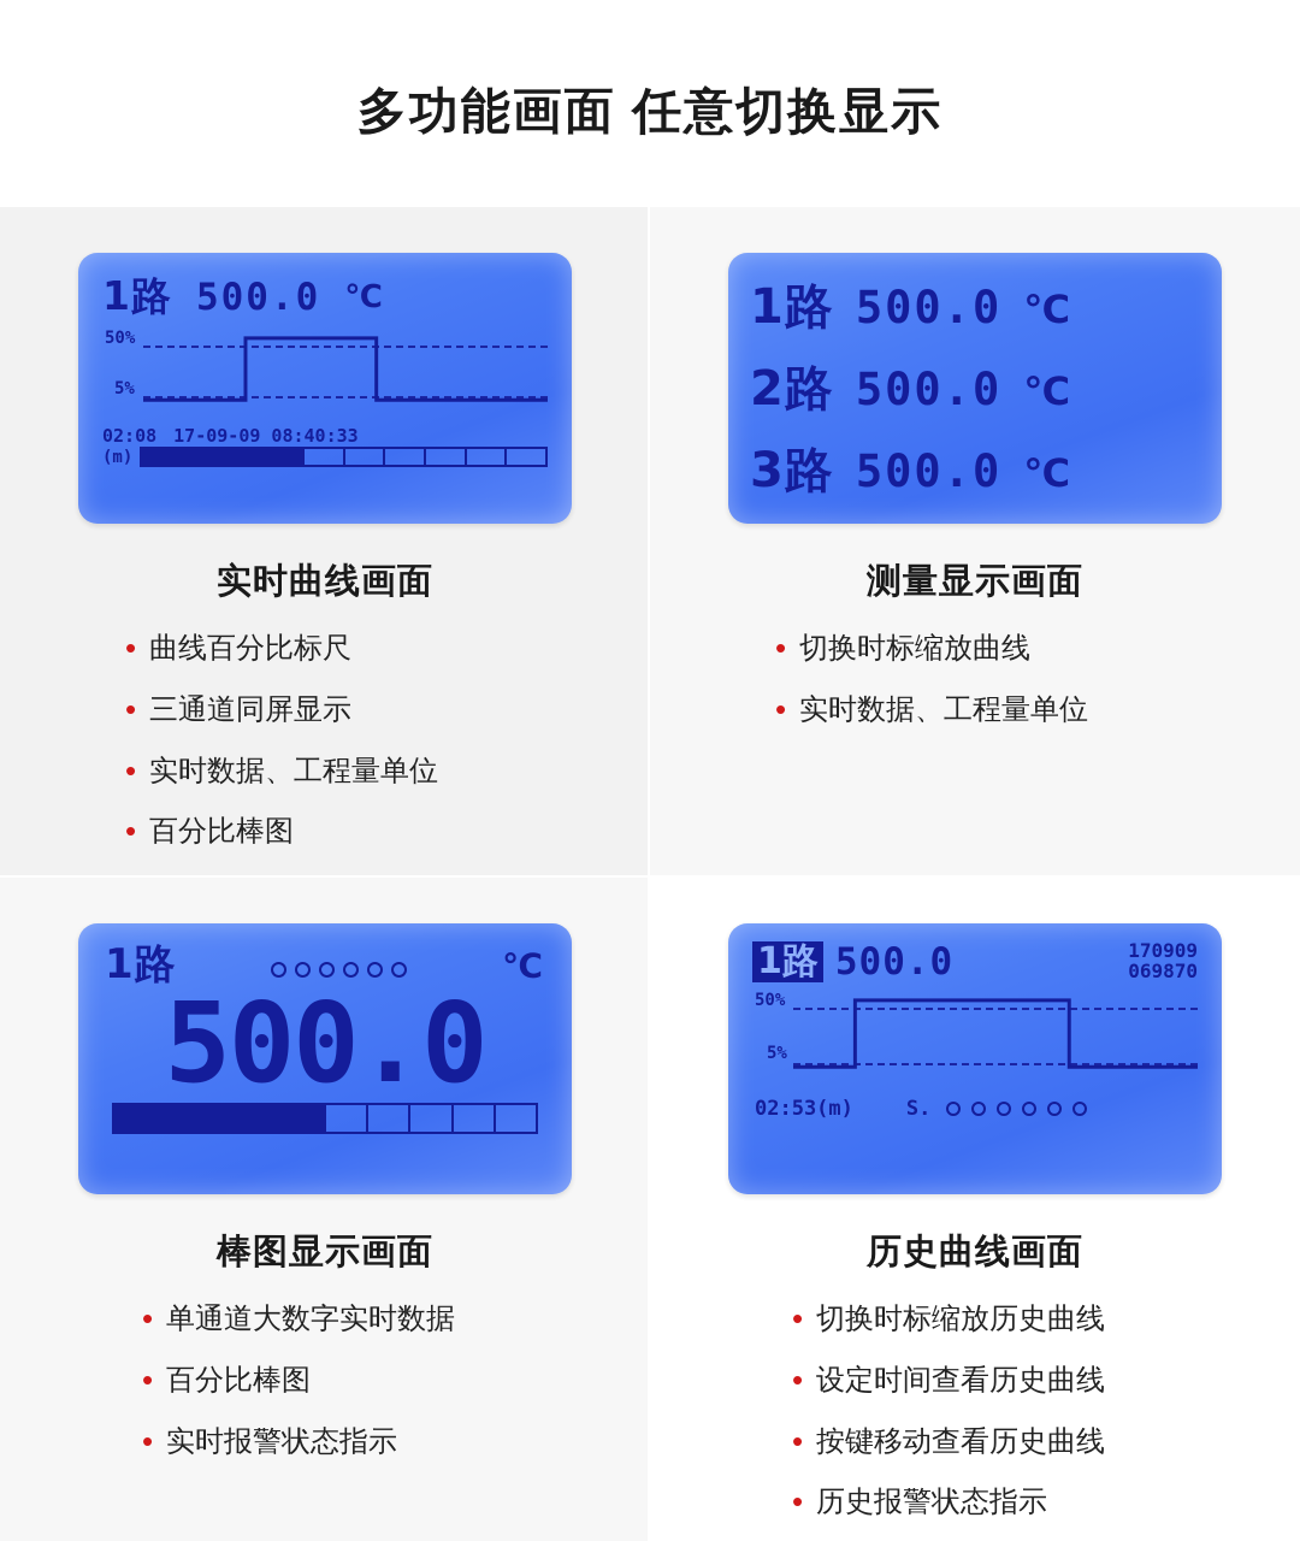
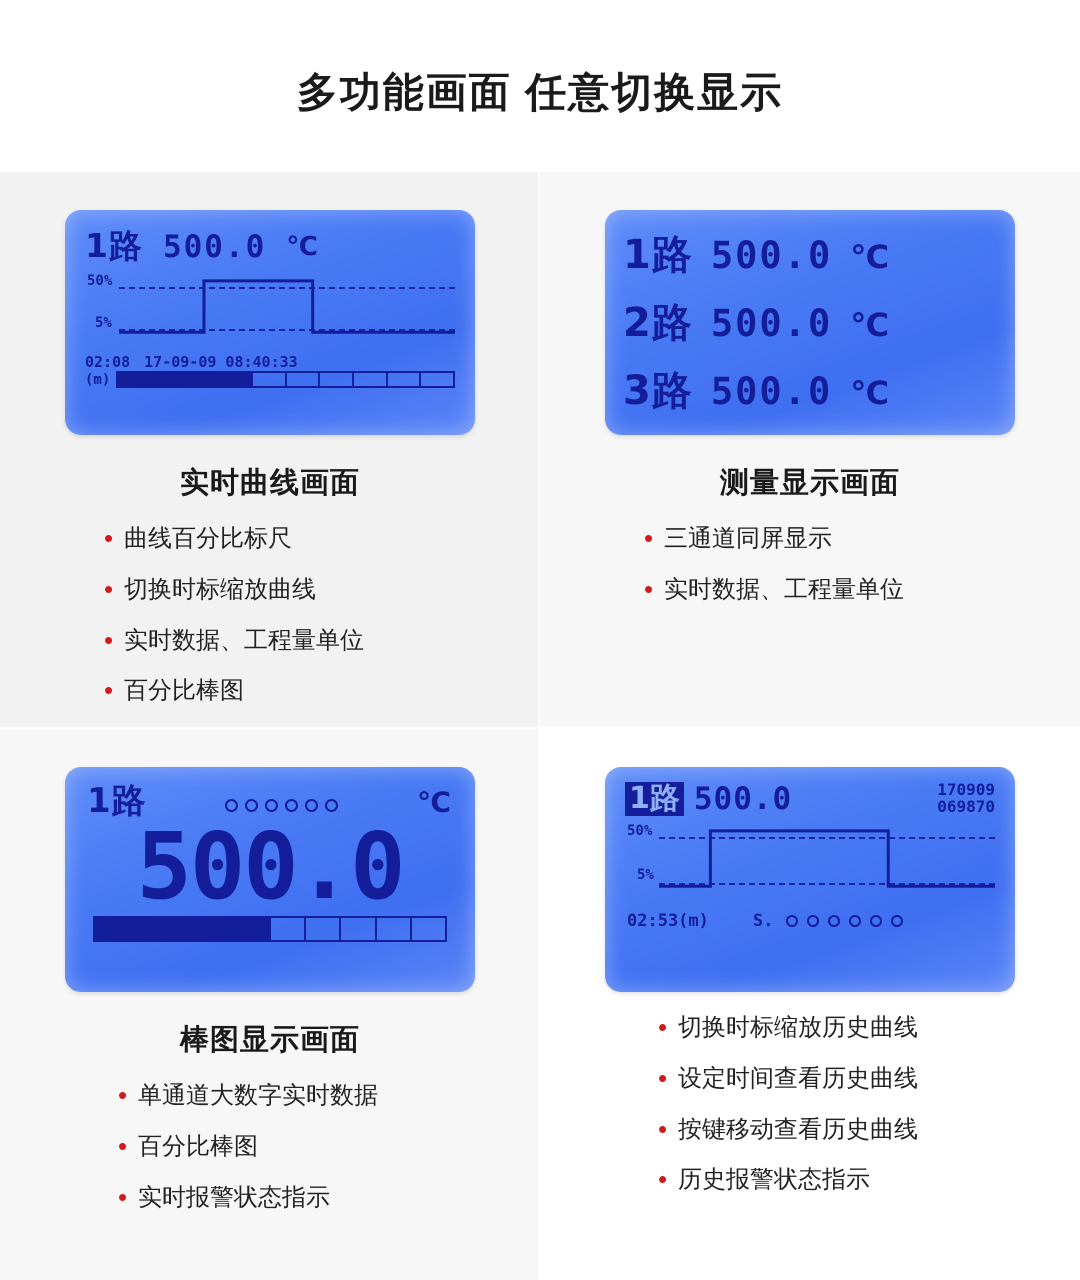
  多功能画面 任意切换显示
  1路
  500.0
  ℃
  50%
  5%
  02:08
  17-09-09 08:40:33
  (m)
  实时曲线画面
  曲线百分比标尺
- 三通道同屏显示
+ 切换时标缩放曲线
  实时数据、工程量单位
  百分比棒图
  1路
  500.0
  ℃
  2路
  500.0
  ℃
  3路
  500.0
  ℃
  测量显示画面
- 切换时标缩放曲线
+ 三通道同屏显示
  实时数据、工程量单位
  1路
  ℃
  500.0
  棒图显示画面
  单通道大数字实时数据
  百分比棒图
  实时报警状态指示
  1路
  500.0
  170909
  069870
  50%
  5%
  02:53(m)
  S.
- 历史曲线画面
  切换时标缩放历史曲线
  设定时间查看历史曲线
  按键移动查看历史曲线
  历史报警状态指示
